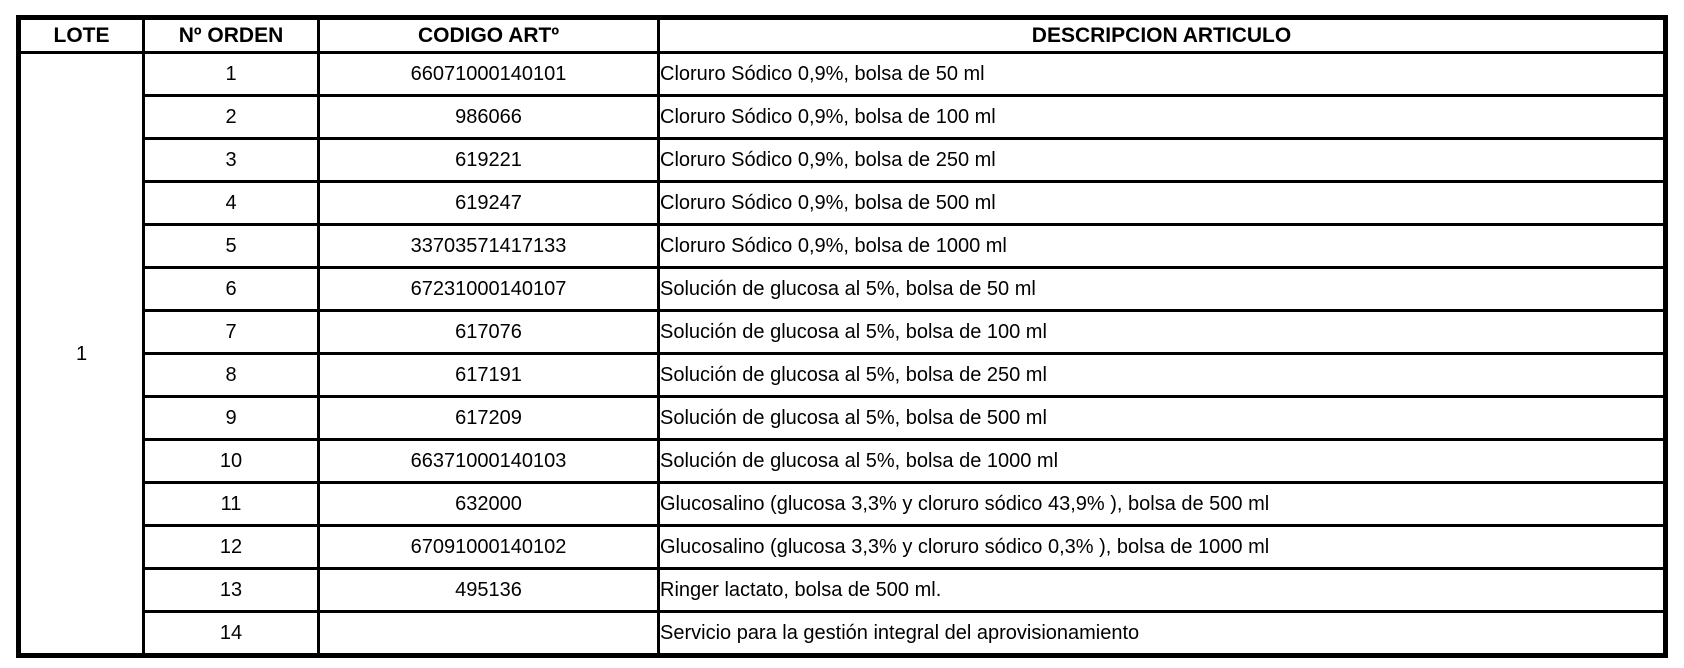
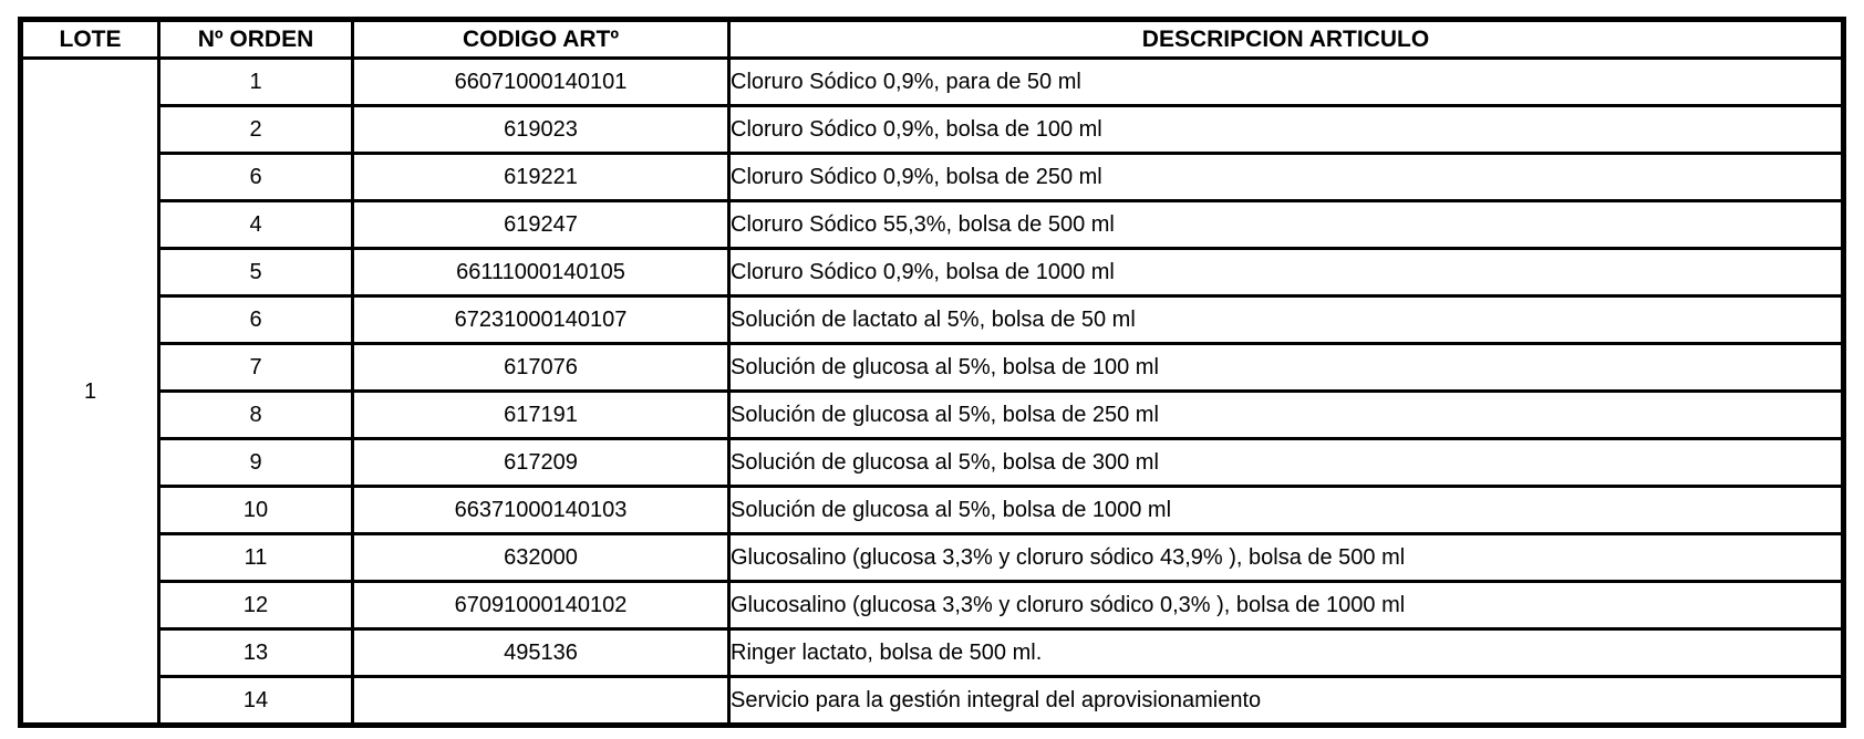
  LOTE	Nº ORDEN	CODIGO ARTº	DESCRIPCION ARTICULO
- 1	1	66071000140101	Cloruro Sódico 0,9%, bolsa de 50 ml
+ 1	1	66071000140101	Cloruro Sódico 0,9%, para de 50 ml
- 2	986066	Cloruro Sódico 0,9%, bolsa de 100 ml
+ 2	619023	Cloruro Sódico 0,9%, bolsa de 100 ml
- 3	619221	Cloruro Sódico 0,9%, bolsa de 250 ml
+ 6	619221	Cloruro Sódico 0,9%, bolsa de 250 ml
- 4	619247	Cloruro Sódico 0,9%, bolsa de 500 ml
+ 4	619247	Cloruro Sódico 55,3%, bolsa de 500 ml
- 5	33703571417133	Cloruro Sódico 0,9%, bolsa de 1000 ml
+ 5	66111000140105	Cloruro Sódico 0,9%, bolsa de 1000 ml
- 6	67231000140107	Solución de glucosa al 5%, bolsa de 50 ml
+ 6	67231000140107	Solución de lactato al 5%, bolsa de 50 ml
  7	617076	Solución de glucosa al 5%, bolsa de 100 ml
  8	617191	Solución de glucosa al 5%, bolsa de 250 ml
- 9	617209	Solución de glucosa al 5%, bolsa de 500 ml
+ 9	617209	Solución de glucosa al 5%, bolsa de 300 ml
  10	66371000140103	Solución de glucosa al 5%, bolsa de 1000 ml
  11	632000	Glucosalino (glucosa 3,3% y cloruro sódico 43,9% ), bolsa de 500 ml
  12	67091000140102	Glucosalino (glucosa 3,3% y cloruro sódico 0,3% ), bolsa de 1000 ml
  13	495136	Ringer lactato, bolsa de 500 ml.
  14		Servicio para la gestión integral del aprovisionamiento
